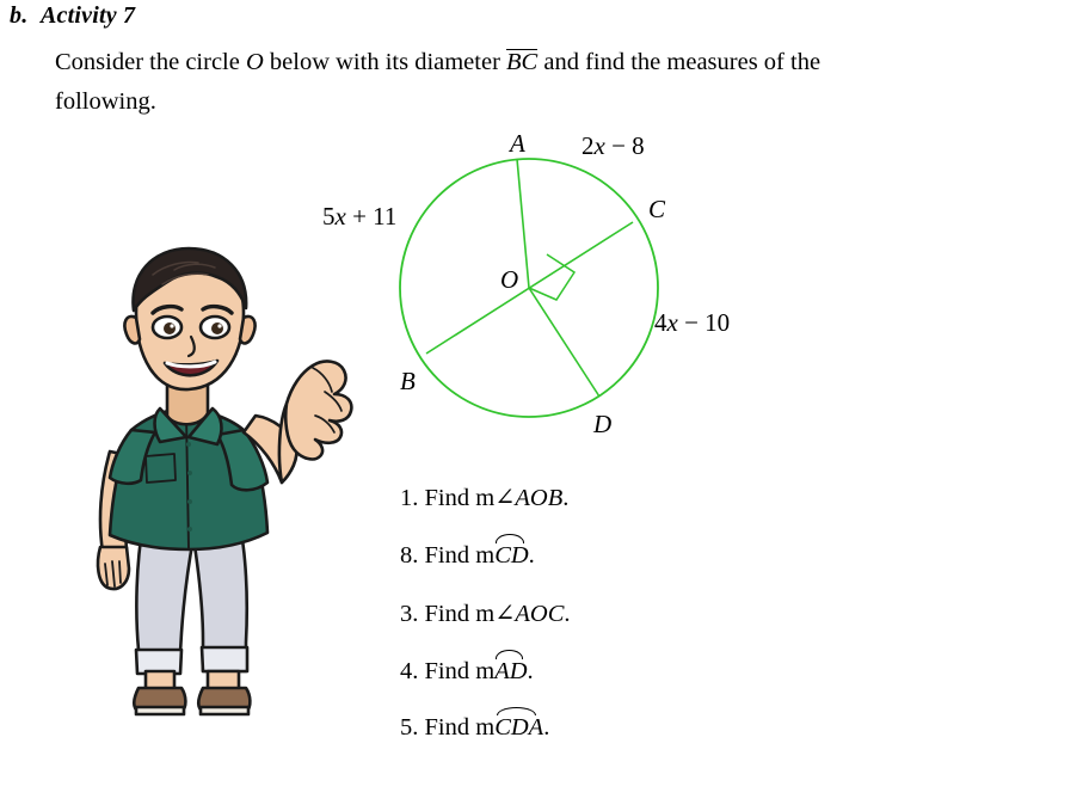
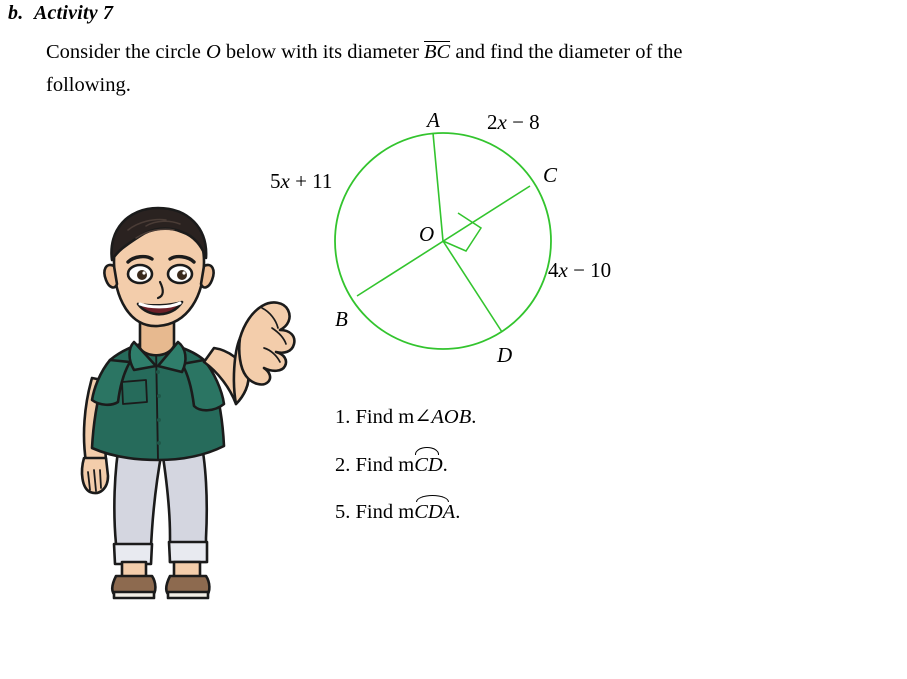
  b. Activity 7
- Consider the circle O below with its diameter BC and find the measures of the
+ Consider the circle O below with its diameter BC and find the diameter of the
  following.
  A
  B
  C
  D
  O
  2x − 8
  5x + 11
  4x − 10
  1. Find m∠AOB.
- 8. Find mCD.
+ 2. Find mCD.
- 3. Find m∠AOC.
- 4. Find mAD.
  5. Find mCDA.
